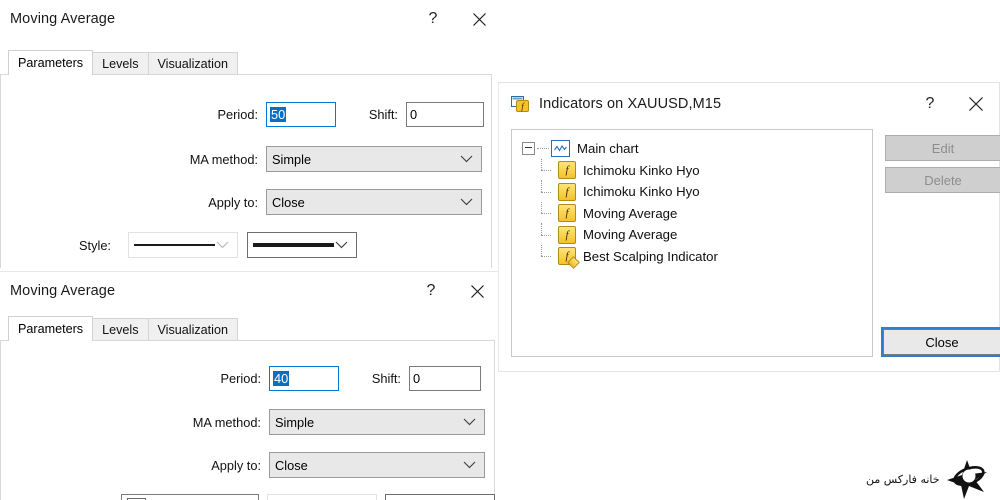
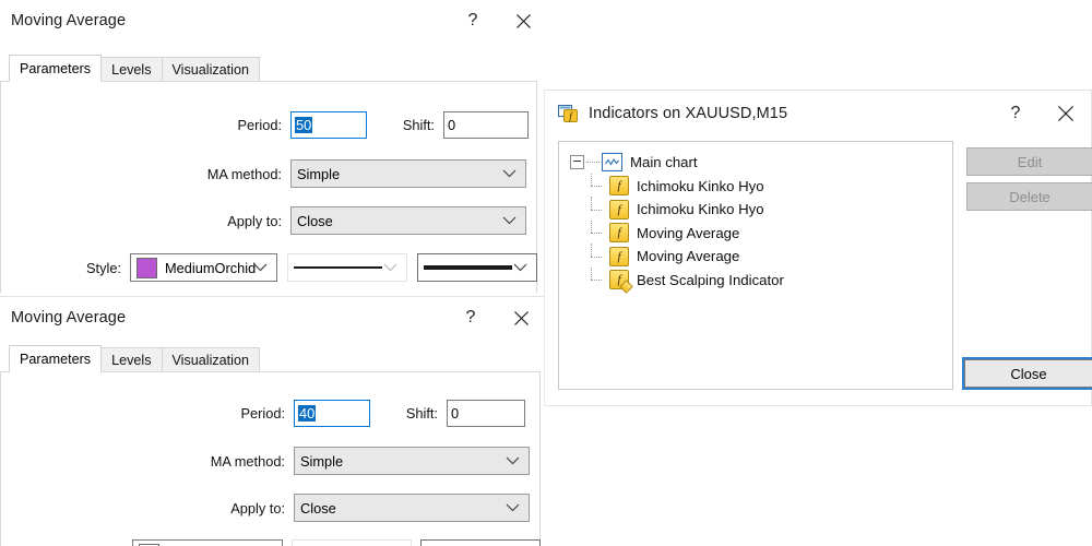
  Moving Average
  ?
  Parameters
  Levels
  Visualization
  Period:
  50
  Shift:
  0
  MA method:
  Simple
  Apply to:
  Close
  Style:
+ MediumOrchid
  Moving Average
  ?
  Parameters
  Levels
  Visualization
  Period:
  40
  Shift:
  0
  MA method:
  Simple
  Apply to:
  Close
  f
  Indicators on XAUUSD,M15
  ?
  Main chart
  f
  Ichimoku Kinko Hyo
  f
  Ichimoku Kinko Hyo
  f
  Moving Average
  f
  Moving Average
  f
  Best Scalping Indicator
  Edit
  Delete
  Close
- خانه فارکس من
